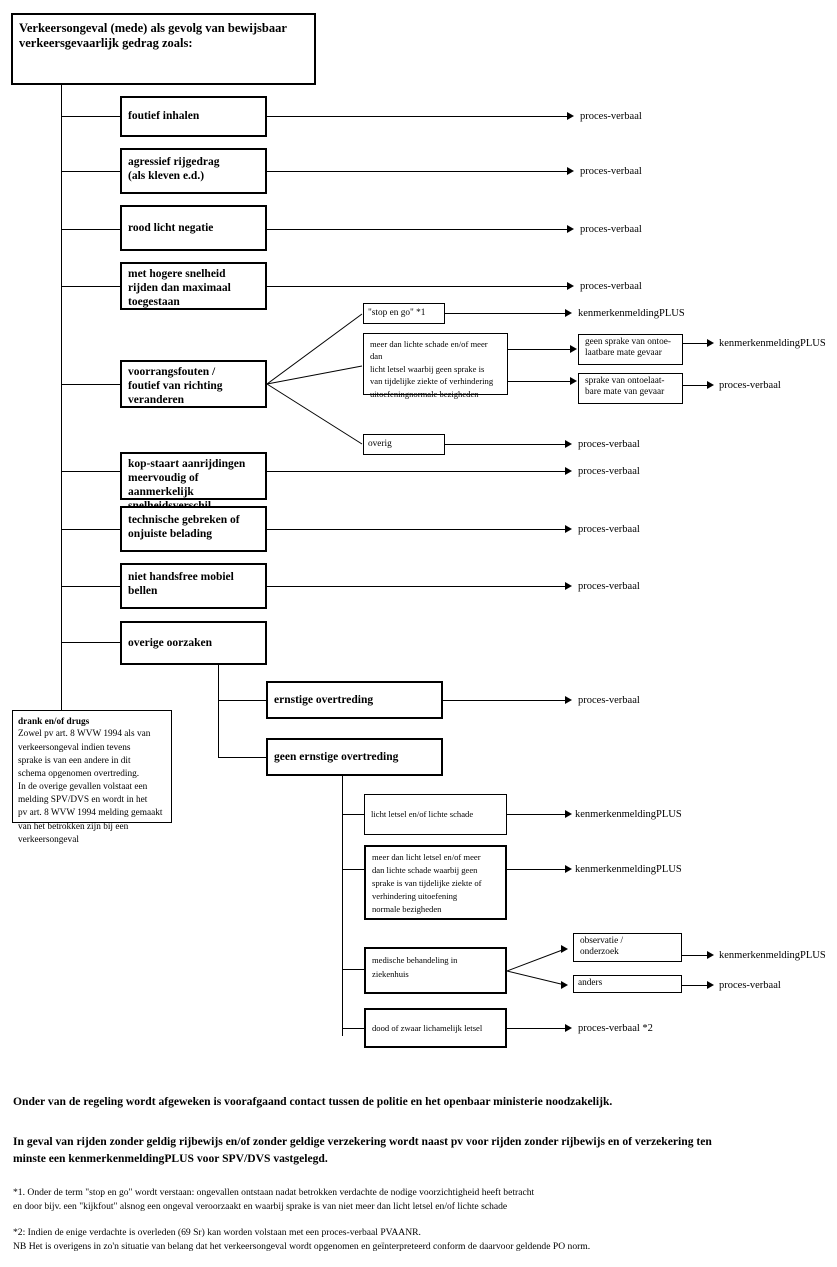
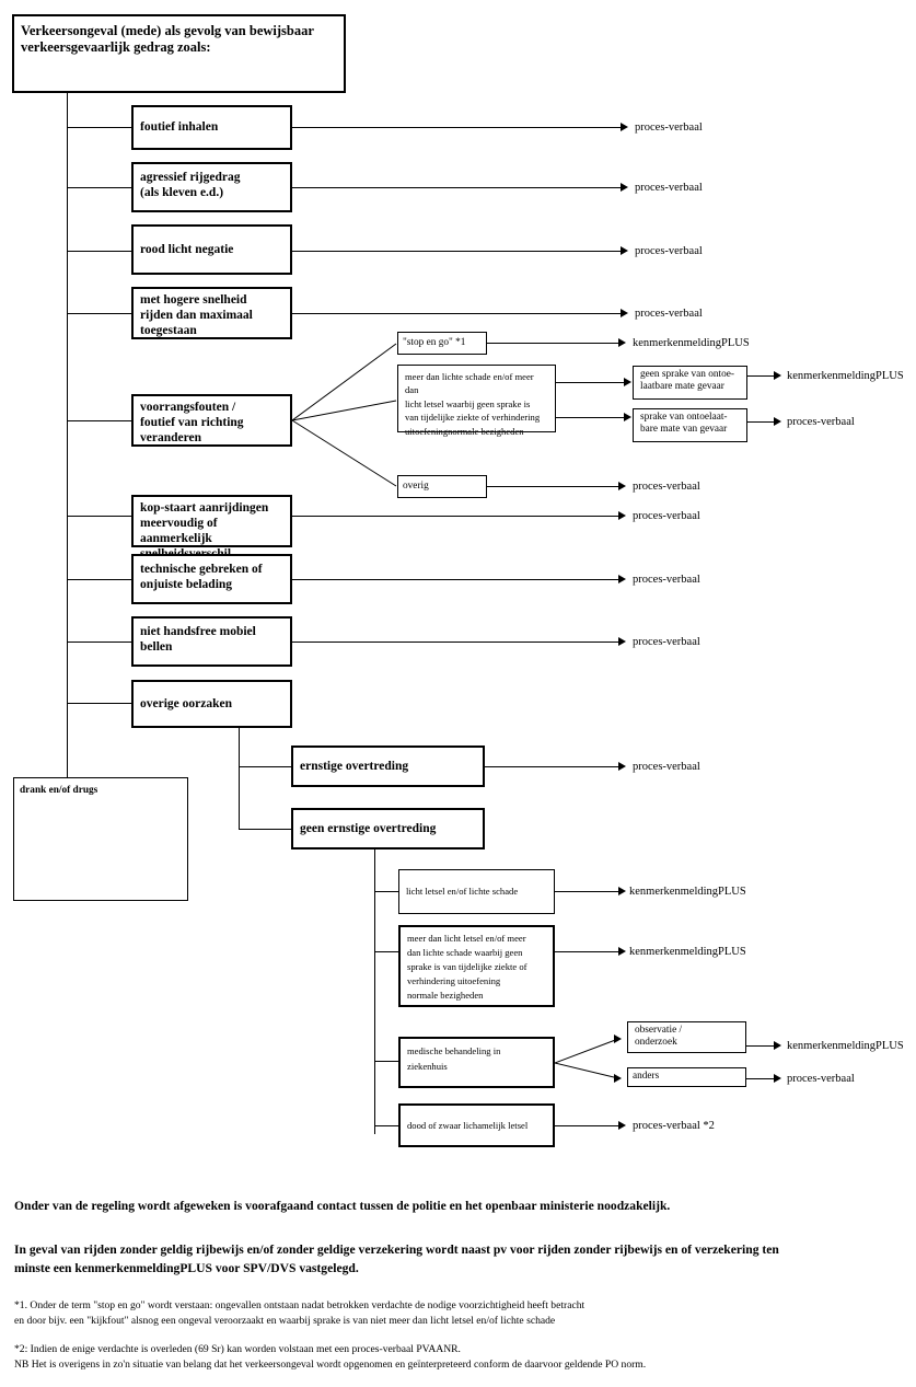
  Verkeersongeval (mede) als gevolg van bewijsbaar verkeersgevaarlijk gedrag zoals:
  foutief inhalen
  proces-verbaal
  agressief rijgedrag
  (als kleven e.d.)
  proces-verbaal
  rood licht negatie
  proces-verbaal
  met hogere snelheid
  rijden dan maximaal
  toegestaan
  proces-verbaal
  voorrangsfouten /
  foutief van richting
  veranderen
  "stop en go" *1
  kenmerkenmeldingPLUS
  meer dan lichte schade en/of meer dan
  licht letsel waarbij geen sprake is
  van tijdelijke ziekte of verhindering
  uitoefeningnormale bezigheden
  geen sprake van ontoe-
  laatbare mate gevaar
  kenmerkenmeldingPLUS
  sprake van ontoelaat-
  bare mate van gevaar
  proces-verbaal
  overig
  proces-verbaal
  kop-staart aanrijdingen
  meervoudig of aanmerkelijk
  proces-verbaal
  technische gebreken of
  onjuiste belading
  proces-verbaal
  niet handsfree mobiel
  bellen
  proces-verbaal
  overige oorzaken
  drank en/of drugs
- Zowel pv art. 8 WVW 1994 als van
- verkeersongeval indien tevens
- sprake is van een andere in dit
- schema opgenomen overtreding.
- In de overige gevallen volstaat een
- melding SPV/DVS en wordt in het
- pv art. 8 WVW 1994 melding gemaakt
- van het betrokken zijn bij een
- verkeersongeval
  ernstige overtreding
  proces-verbaal
  geen ernstige overtreding
  licht letsel en/of lichte schade
  kenmerkenmeldingPLUS
  meer dan licht letsel en/of meer
  dan lichte schade waarbij geen
  sprake is van tijdelijke ziekte of
  verhindering uitoefening
  normale bezigheden
  kenmerkenmeldingPLUS
  medische behandeling in
  ziekenhuis
  observatie /
  onderzoek
  kenmerkenmeldingPLUS
  anders
  proces-verbaal
  dood of zwaar lichamelijk letsel
  proces-verbaal *2
  Onder van de regeling wordt afgeweken is voorafgaand contact tussen de politie en het openbaar ministerie noodzakelijk.
  In geval van rijden zonder geldig rijbewijs en/of zonder geldige verzekering wordt naast pv voor rijden zonder rijbewijs en of verzekering ten
  minste een kenmerkenmeldingPLUS voor SPV/DVS vastgelegd.
  *1. Onder de term "stop en go" wordt verstaan: ongevallen ontstaan nadat betrokken verdachte de nodige voorzichtigheid heeft betracht
  en door bijv. een "kijkfout" alsnog een ongeval veroorzaakt en waarbij sprake is van niet meer dan licht letsel en/of lichte schade
  *2: Indien de enige verdachte is overleden (69 Sr) kan worden volstaan met een proces-verbaal PVAANR.
  NB Het is overigens in zo'n situatie van belang dat het verkeersongeval wordt opgenomen en geïnterpreteerd conform de daarvoor geldende PO norm.
